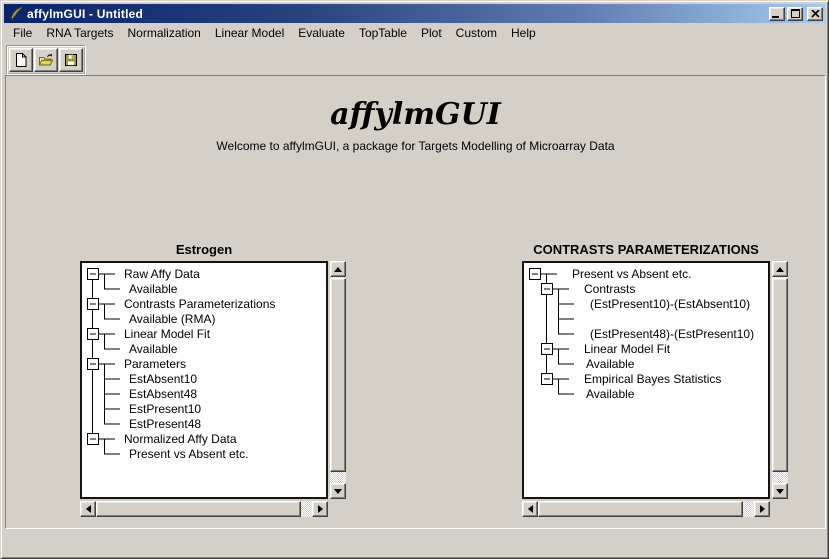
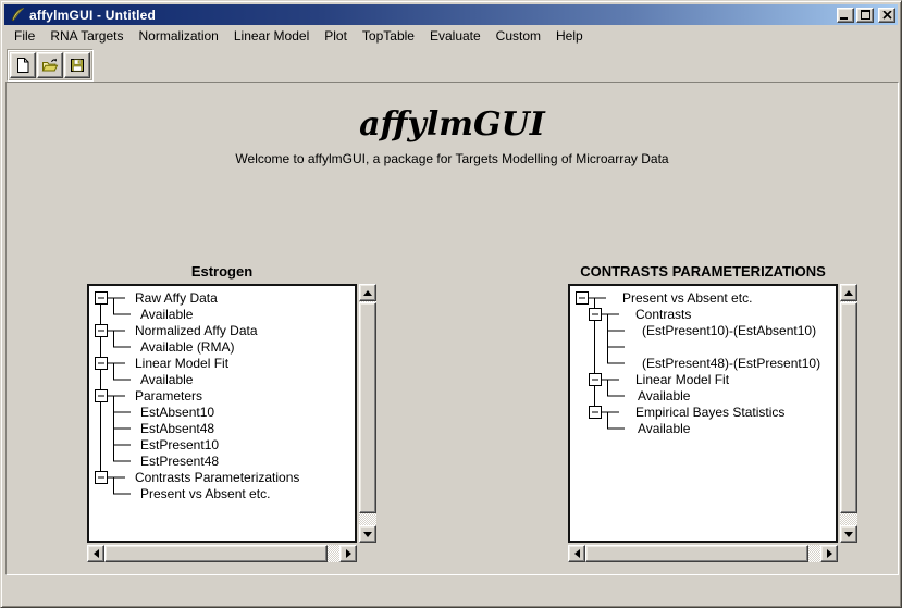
  affylmGUI - Untitled
  File
  RNA Targets
  Normalization
  Linear Model
- Evaluate
+ Plot
  TopTable
- Plot
+ Evaluate
  Custom
  Help
  affylmGUI
  Welcome to affylmGUI, a package for Targets Modelling of Microarray Data
  Estrogen
  Raw Affy Data
  Available
- Contrasts Parameterizations
+ Normalized Affy Data
  Available (RMA)
  Linear Model Fit
  Available
  Parameters
  EstAbsent10
  EstAbsent48
  EstPresent10
  EstPresent48
- Normalized Affy Data
+ Contrasts Parameterizations
  Present vs Absent etc.
  CONTRASTS PARAMETERIZATIONS
  Present vs Absent etc.
  Contrasts
  (EstPresent10)-(EstAbsent10)
  (EstPresent48)-(EstPresent10)
  Linear Model Fit
  Available
  Empirical Bayes Statistics
  Available
